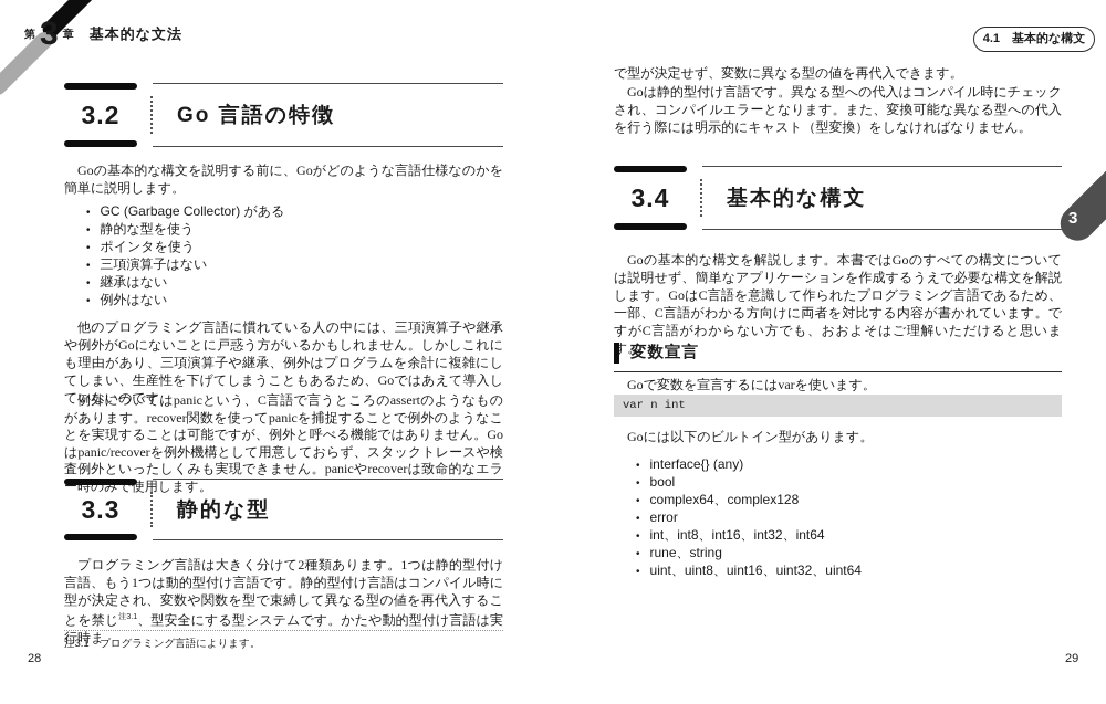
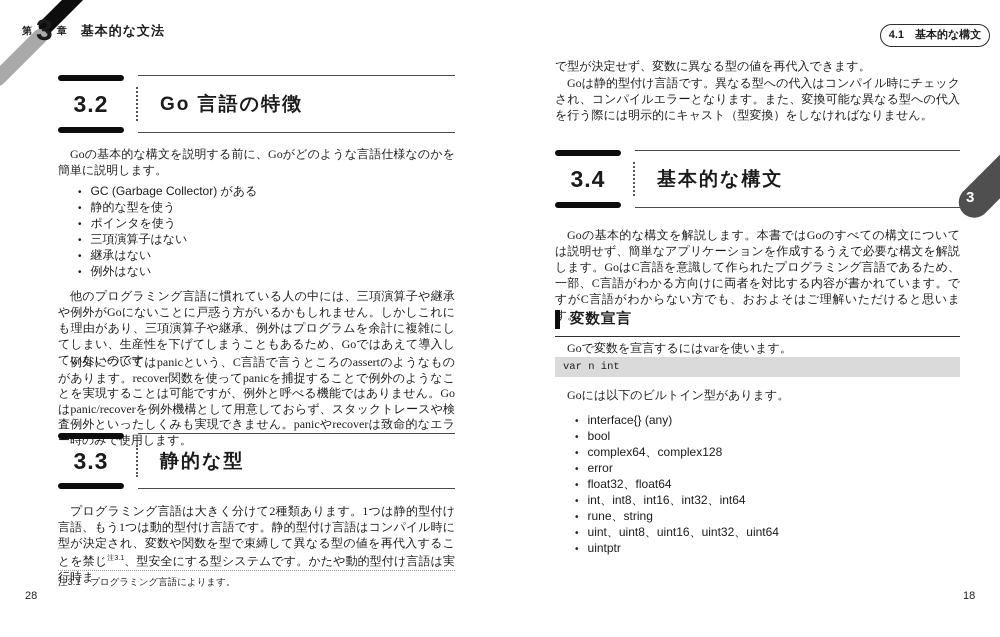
  3
  第
  3
  章
  基本的な文法
  3.2
  Go 言語の特徴
  Goの基本的な構文を説明する前に、Goがどのような言語仕様なのかを簡単に説明します。
  GC (Garbage Collector) がある
  静的な型を使う
  ポインタを使う
  三項演算子はない
  継承はない
  例外はない
  他のプログラミング言語に慣れている人の中には、三項演算子や継承や例外がGoにないことに戸惑う方がいるかもしれません。しかしこれにも理由があり、三項演算子や継承、例外はプログラムを余計に複雑にしてしまい、生産性を下げてしまうこともあるため、Goではあえて導入していないのです。
  例外についてはpanicという、C言語で言うところのassertのようなものがあります。recover関数を使ってpanicを捕捉することで例外のようなことを実現することは可能ですが、例外と呼べる機能ではありません。Goはpanic/recoverを例外機構として用意しておらず、スタックトレースや検査例外といったしくみも実現できません。panicやrecoverは致命的なエラー時のみで使用します。
  3.3
  静的な型
  プログラミング言語は大きく分けて2種類あります。1つは静的型付け言語、もう1つは動的型付け言語です。静的型付け言語はコンパイル時に型が決定され、変数や関数を型で束縛して異なる型の値を再代入することを禁じ 、型安全にする型システムです。かたや動的型付け言語は実行時ま
  注3.1 プログラミング言語によります。
  28
  4.1 基本的な構文
  で型が決定せず、変数に異なる型の値を再代入できます。
  Goは静的型付け言語です。異なる型への代入はコンパイル時にチェックされ、コンパイルエラーとなります。また、変換可能な異なる型への代入を行う際には明示的にキャスト（型変換）をしなければなりません。
  3.4
  基本的な構文
  Goの基本的な構文を解説します。本書ではGoのすべての構文については説明せず、簡単なアプリケーションを作成するうえで必要な構文を解説します。GoはC言語を意識して作られたプログラミング言語であるため、一部、C言語がわかる方向けに両者を対比する内容が書かれています。ですがC言語がわからない方でも、おおよそはご理解いただけると思います。
  変数宣言
  Goで変数を宣言するにはvarを使います。
  var n int
  Goには以下のビルトイン型があります。
  interface{} (any)
  bool
  complex64、complex128
  error
+ float32、float64
  int、int8、int16、int32、int64
  rune、string
  uint、uint8、uint16、uint32、uint64
+ uintptr
- 29
+ 18
